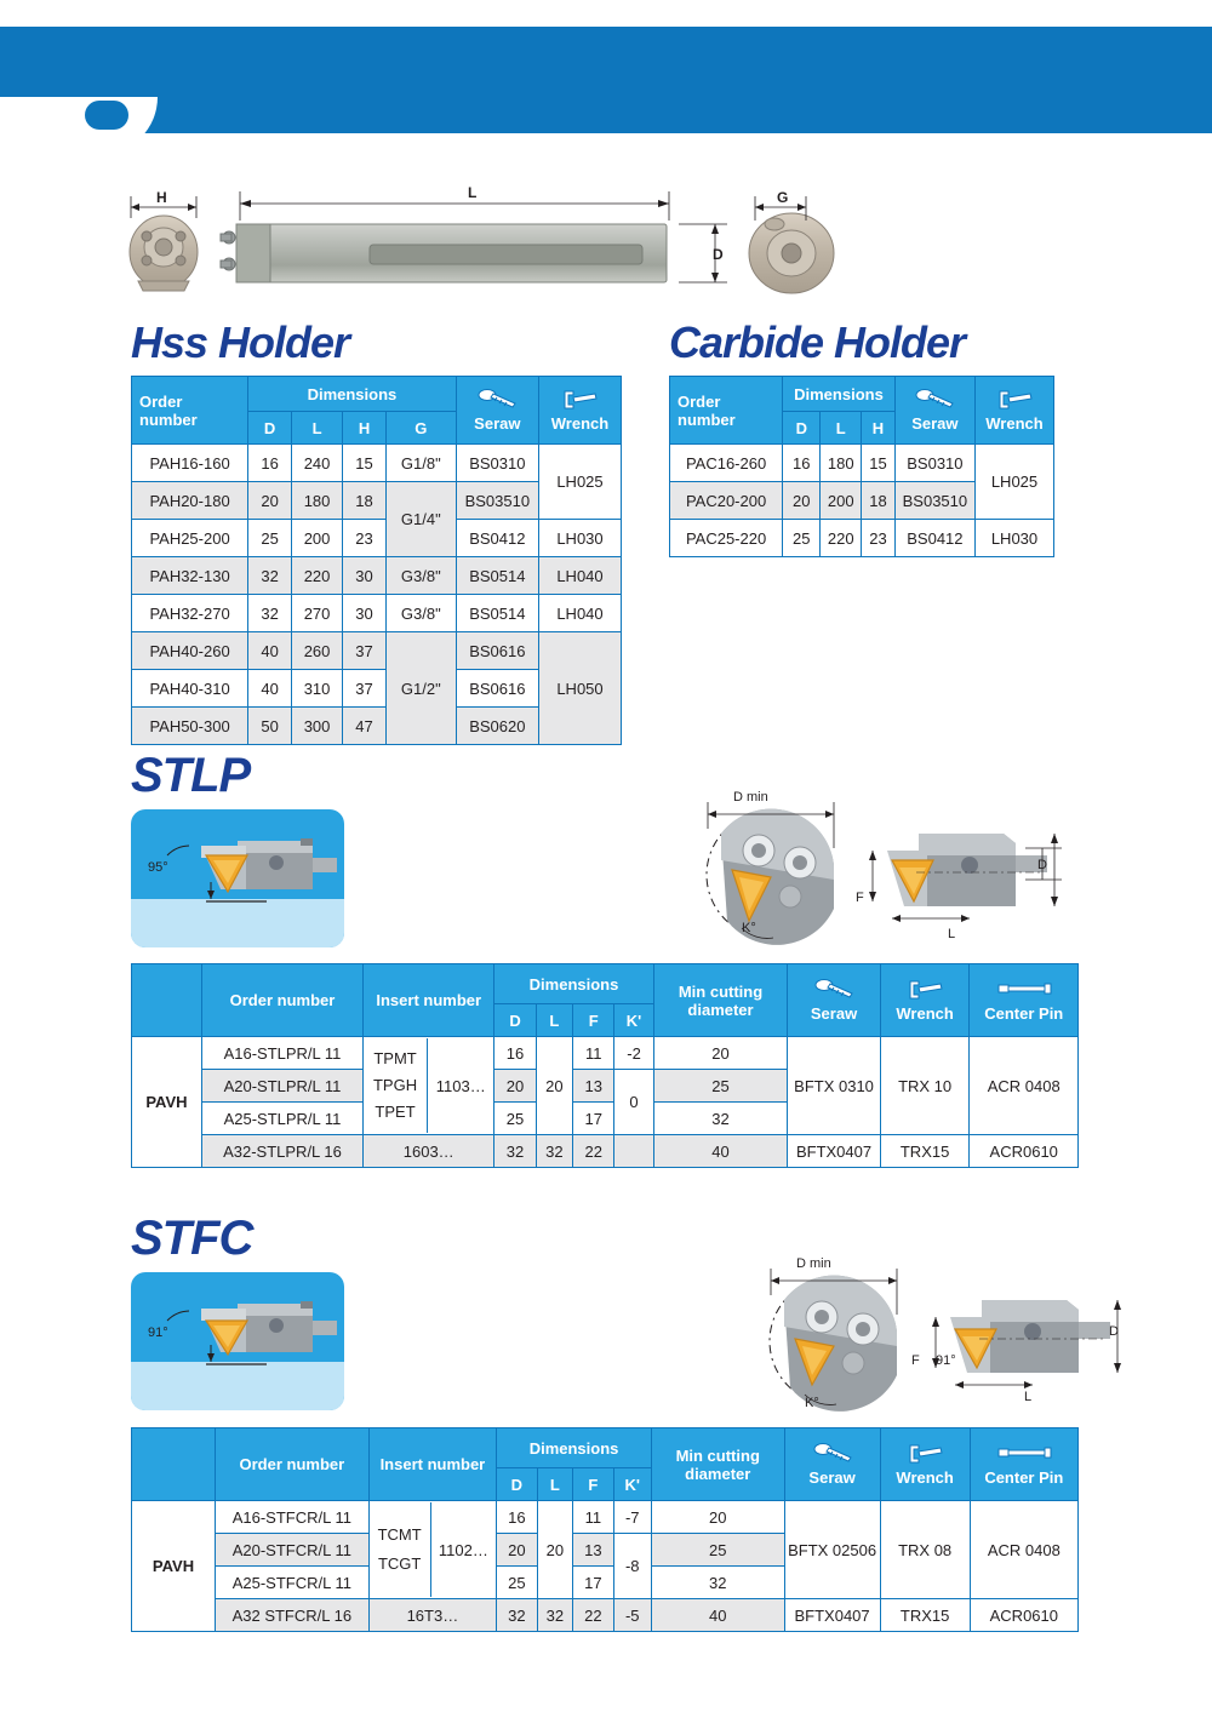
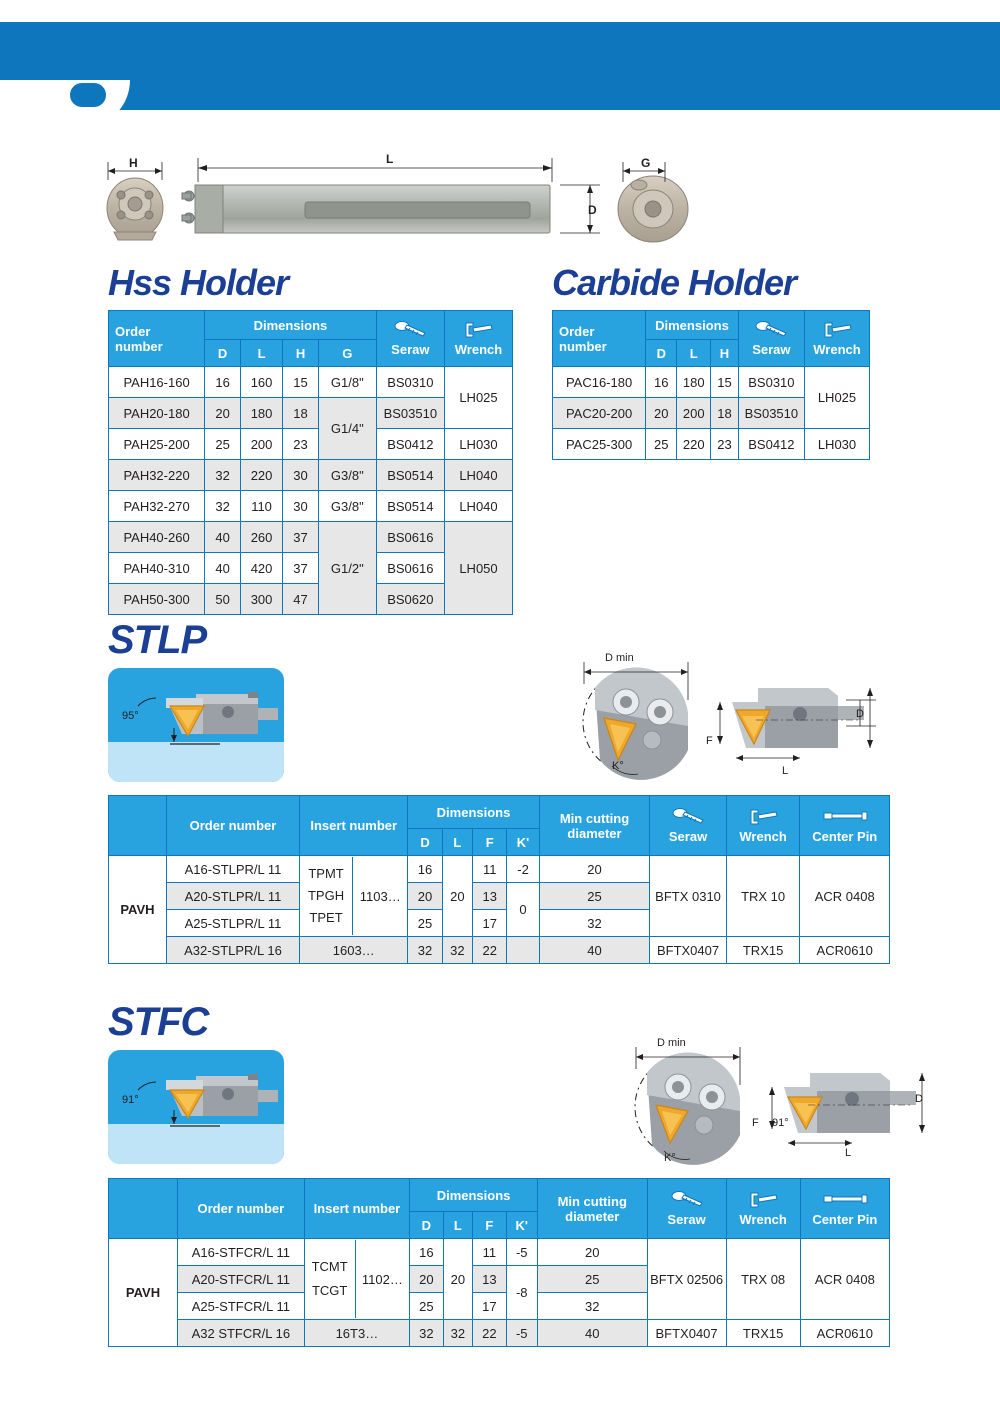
  H
  L
  G
  D
  Hss Holder
  Order number	Dimensions	Seraw	Wrench
  D	L	H	G
- PAH16-160	16	240	15	G1/8"	BS0310	LH025
+ PAH16-160	16	160	15	G1/8"	BS0310	LH025
  PAH20-180	20	180	18	G1/4"	BS03510
  PAH25-200	25	200	23	BS0412	LH030
- PAH32-130	32	220	30	G3/8"	BS0514	LH040
+ PAH32-220	32	220	30	G3/8"	BS0514	LH040
- PAH32-270	32	270	30	G3/8"	BS0514	LH040
+ PAH32-270	32	110	30	G3/8"	BS0514	LH040
  PAH40-260	40	260	37	G1/2"	BS0616	LH050
- PAH40-310	40	310	37	BS0616
+ PAH40-310	40	420	37	BS0616
  PAH50-300	50	300	47	BS0620
  Carbide Holder
  Order number	Dimensions	Seraw	Wrench
  D	L	H
- PAC16-260	16	180	15	BS0310	LH025
+ PAC16-180	16	180	15	BS0310	LH025
  PAC20-200	20	200	18	BS03510
- PAC25-220	25	220	23	BS0412	LH030
+ PAC25-300	25	220	23	BS0412	LH030
  STLP
  95°
  D min
  K°
  F
  L
  D
  	Order number	Insert number	Dimensions	Min cutting diameter	Seraw	Wrench	Center Pin
  D	L	F	K'
  PAVH	A16-STLPR/L 11	TPMT TPGH TPET 1103…	16	20	11	-2	20	BFTX 0310	TRX 10	ACR 0408
  A20-STLPR/L 11	20	13	0	25
  A25-STLPR/L 11	25	17	32
  A32-STLPR/L 16	1603…	32	32	22		40	BFTX0407	TRX15	ACR0610
  STFC
  91°
  D min
  K°
  F
  91°
  L
  D
  	Order number	Insert number	Dimensions	Min cutting diameter	Seraw	Wrench	Center Pin
  D	L	F	K'
- PAVH	A16-STFCR/L 11	TCMT TCGT 1102…	16	20	11	-7	20	BFTX 02506	TRX 08	ACR 0408
+ PAVH	A16-STFCR/L 11	TCMT TCGT 1102…	16	20	11	-5	20	BFTX 02506	TRX 08	ACR 0408
  A20-STFCR/L 11	20	13	-8	25
  A25-STFCR/L 11	25	17	32
  A32 STFCR/L 16	16T3…	32	32	22	-5	40	BFTX0407	TRX15	ACR0610
